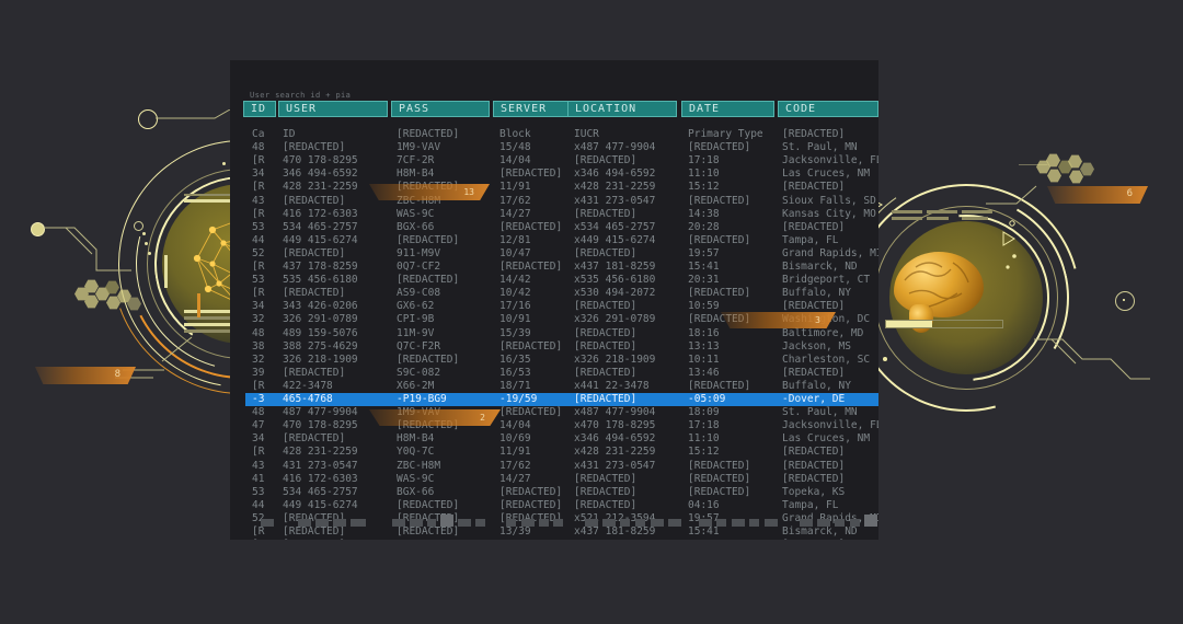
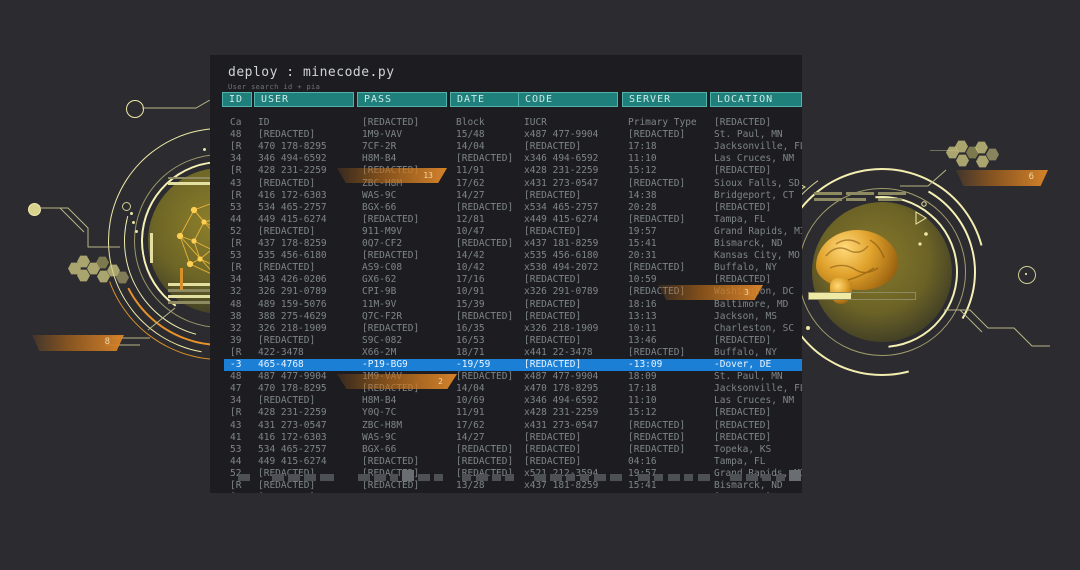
+ deploy : minecode.py
  User search id + pia
  ID
  USER
  PASS
- SERVER
+ DATE
- LOCATION
+ CODE
- DATE
+ SERVER
- CODE
+ LOCATION
  Ca
  ID
  [REDACTED]
  Block
  IUCR
  Primary Type
  [REDACTED]
  48
  [REDACTED]
  1M9-VAV
  15/48
  x487 477-9904
  [REDACTED]
  St. Paul, MN
  [R
  470 178-8295
  7CF-2R
  14/04
  [REDACTED]
  17:18
  Jacksonville, F
  34
  346 494-6592
  H8M-B4
  [REDACTED]
  x346 494-6592
  11:10
  Las Cruces, NM
  [R
  428 231-2259
  11/91
  x428 231-2259
  15:12
  [REDACTED]
  43
  [REDACTED]
  ZBC-H8M
  17/62
  x431 273-0547
  [REDACTED]
  Sioux Falls, SD
  [R
  416 172-6303
  WAS-9C
  14/27
  [REDACTED]
  14:38
- Kansas City, MO
+ Bridgeport, CT
  53
  534 465-2757
  BGX-66
  [REDACTED]
  x534 465-2757
  20:28
  [REDACTED]
  44
  449 415-6274
  [REDACTED]
  12/81
  x449 415-6274
  [REDACTED]
  Tampa, FL
  52
  [REDACTED]
  911-M9V
  10/47
  [REDACTED]
  19:57
  Grand Rapids, M
  [R
  437 178-8259
  0Q7-CF2
  [REDACTED]
  x437 181-8259
  15:41
  Bismarck, ND
  53
  535 456-6180
  [REDACTED]
  14/42
  x535 456-6180
  20:31
- Bridgeport, CT
+ Kansas City, MO
  [R
  [REDACTED]
  AS9-C08
  10/42
  x530 494-2072
  [REDACTED]
  Buffalo, NY
  34
  343 426-0206
  GX6-62
  17/16
  [REDACTED]
  10:59
  [REDACTED]
  32
  326 291-0789
  CPI-9B
  10/91
  x326 291-0789
  48
  489 159-5076
  11M-9V
  15/39
  [REDACTED]
  18:16
  Baltimore, MD
  38
  388 275-4629
  Q7C-F2R
  [REDACTED]
  [REDACTED]
  13:13
  Jackson, MS
  32
  326 218-1909
  [REDACTED]
  16/35
  x326 218-1909
  10:11
  Charleston, SC
  39
  [REDACTED]
  S9C-082
  16/53
  [REDACTED]
  13:46
  [REDACTED]
  [R
  422-3478
  X66-2M
  18/71
  x441 22-3478
  [REDACTED]
  Buffalo, NY
  -3
  465-4768
  -P19-BG9
  -19/59
  [REDACTED]
- -05:09
+ -13:09
  -Dover, DE
  48
  487 477-9904
  [REDACTED]
  x487 477-9904
  18:09
  St. Paul, MN
  47
  470 178-8295
  14/04
  x470 178-8295
  17:18
  Jacksonville, F
  34
  [REDACTED]
  H8M-B4
  10/69
  x346 494-6592
  11:10
  Las Cruces, NM
  [R
  428 231-2259
  Y0Q-7C
  11/91
  x428 231-2259
  15:12
  [REDACTED]
  43
  431 273-0547
  ZBC-H8M
  17/62
  x431 273-0547
  [REDACTED]
  [REDACTED]
  41
  416 172-6303
  WAS-9C
  14/27
  [REDACTED]
  [REDACTED]
  [REDACTED]
  53
  534 465-2757
  BGX-66
  [REDACTED]
  [REDACTED]
  [REDACTED]
  Topeka, KS
  44
  449 415-6274
  [REDACTED]
  [REDACTED]
  [REDACTED]
  04:16
  Tampa, FL
  [R
  [REDACTED]
  [REDACTED]
- 13/39
+ 13/28
  x437 181-8259
  15:41
  Bismarck, ND
  13
  2
  3
  8
  6
